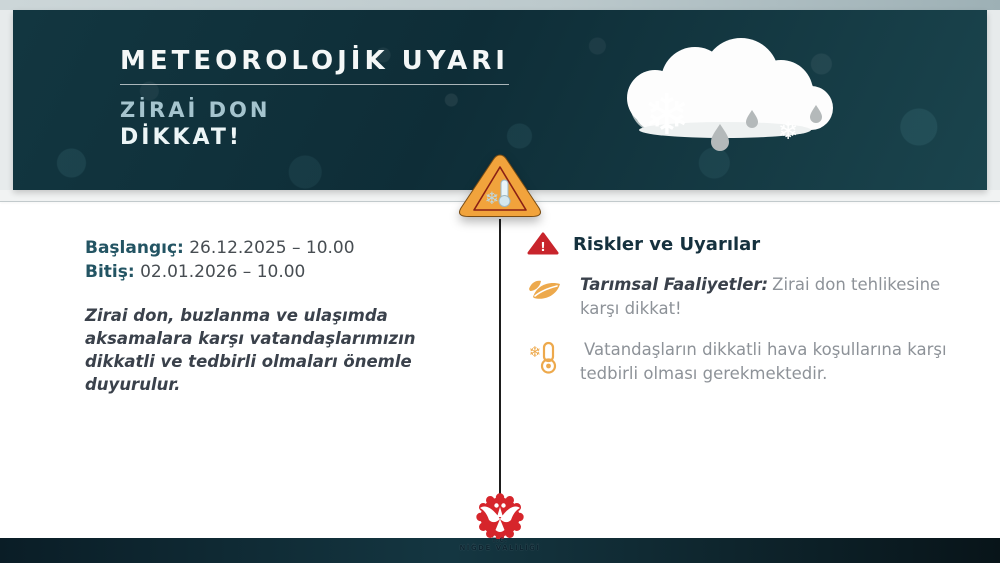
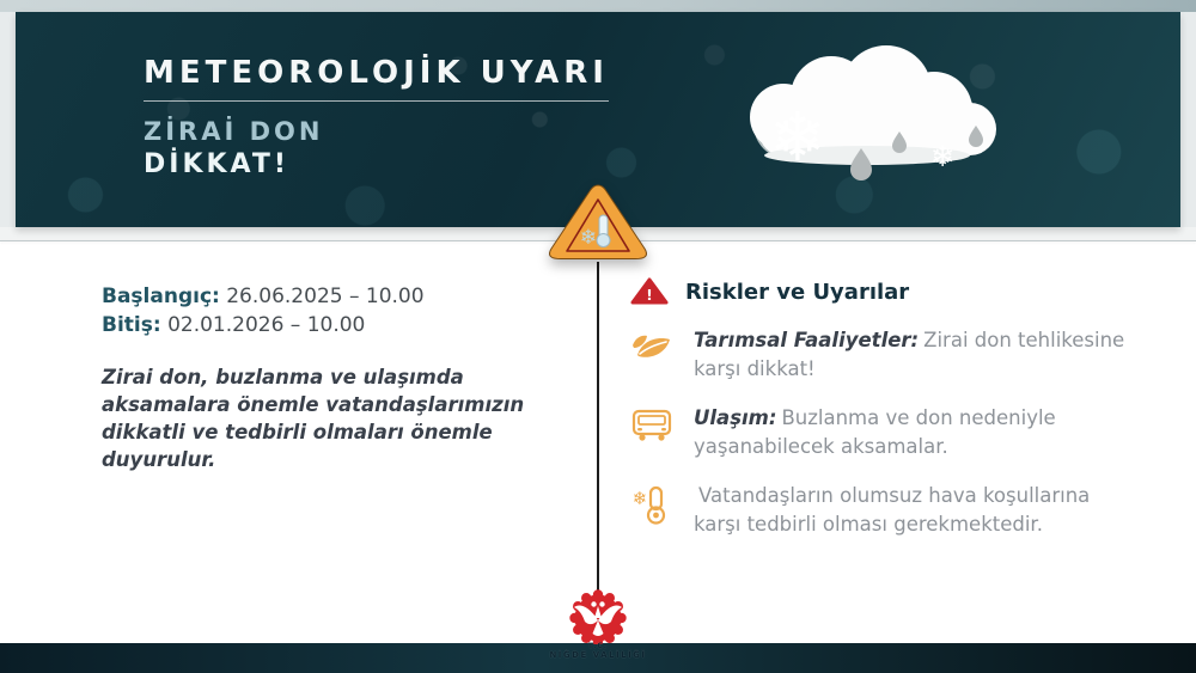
  METEOROLOJİK UYARI
  ZİRAİ DON
  DİKKAT!
  ❄
  ❄
  ❄
- Başlangıç: 26.12.2025 – 10.00
+ Başlangıç: 26.06.2025 – 10.00
  Bitiş: 02.01.2026 – 10.00
- Zirai don, buzlanma ve ulaşımda aksamalara karşı vatandaşlarımızın dikkatli ve tedbirli olmaları önemle duyurulur.
+ Zirai don, buzlanma ve ulaşımda aksamalara önemle vatandaşlarımızın dikkatli ve tedbirli olmaları önemle duyurulur.
  !
  Riskler ve Uyarılar
  Tarımsal Faaliyetler: Zirai don tehlikesine karşı dikkat!
+ Ulaşım: Buzlanma ve don nedeniyle yaşanabilecek aksamalar.
  ❄
- Vatandaşların dikkatli hava koşullarına karşı tedbirli olması gerekmektedir.
+ Vatandaşların olumsuz hava koşullarına karşı tedbirli olması gerekmektedir.
  NİĞDE VALİLİĞİ
